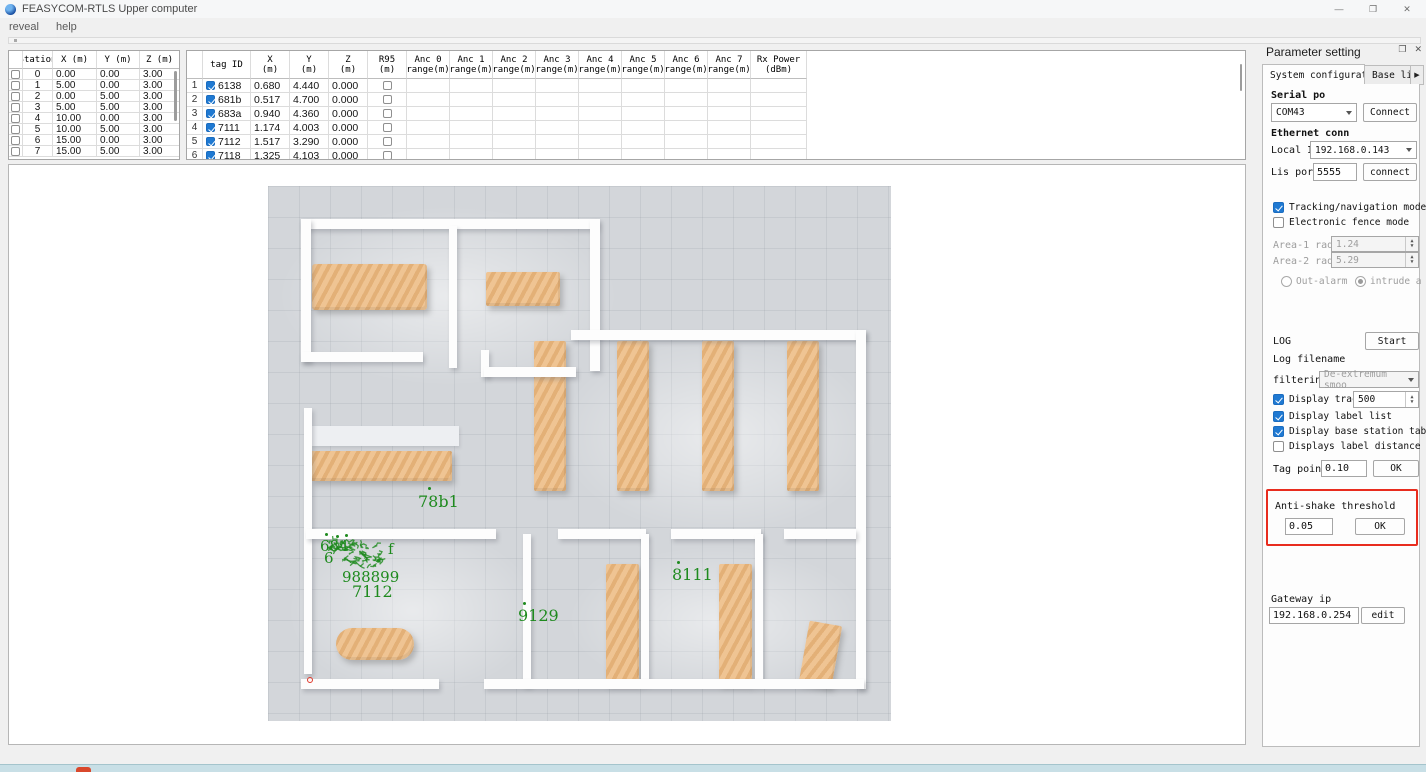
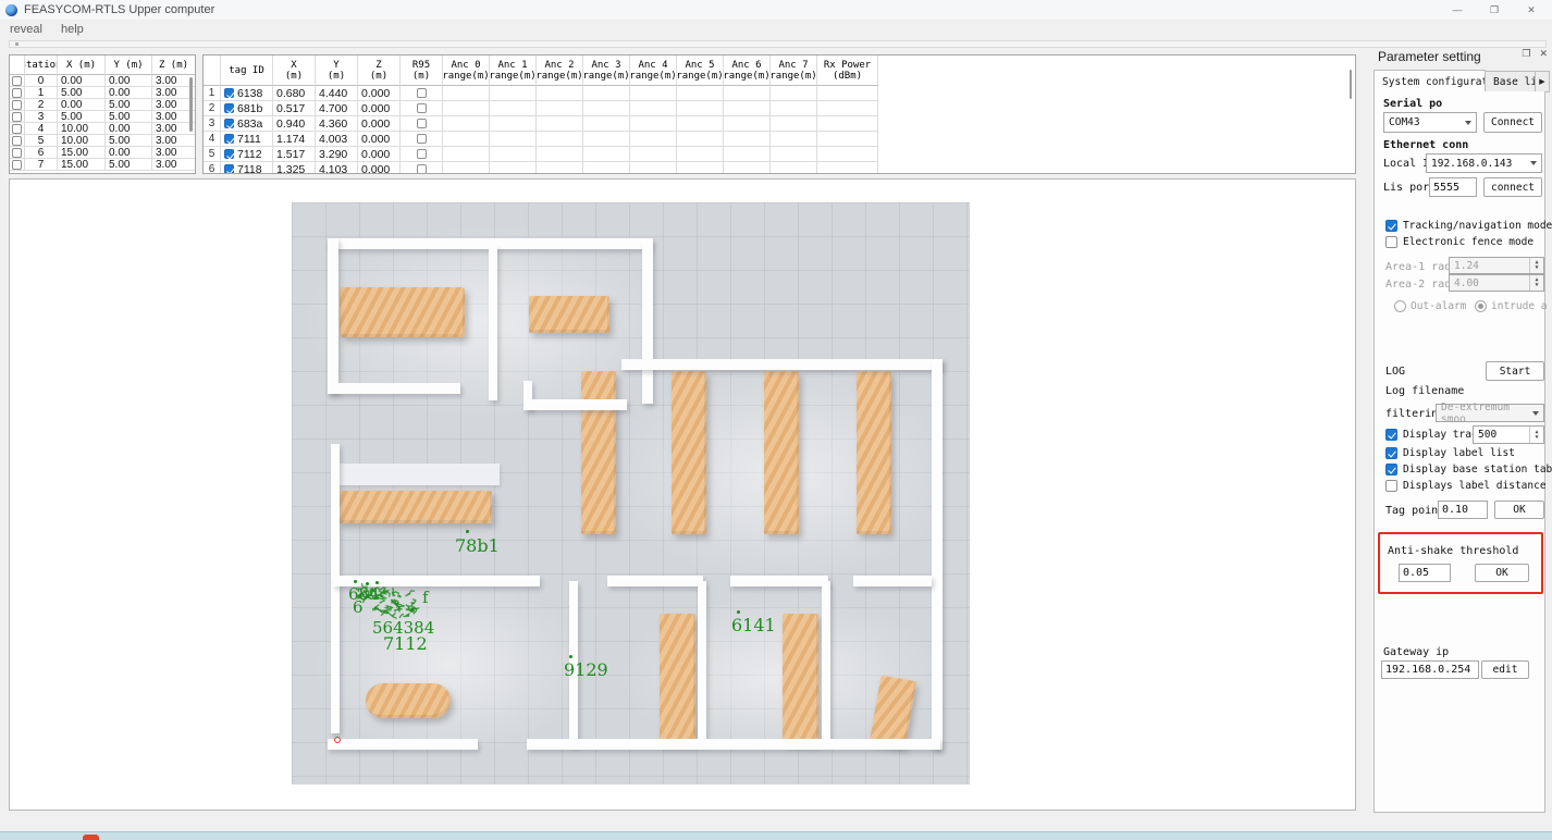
  FEASYCOM-RTLS Upper computer
  —
  ❐
  ✕
  reveal
  help
  tatio
  X (m)
  Y (m)
  Z (m)
  0
  0.00
  0.00
  3.00
  1
  5.00
  0.00
  3.00
  2
  0.00
  5.00
  3.00
  3
  5.00
  5.00
  3.00
  4
  10.00
  0.00
  3.00
  5
  10.00
  5.00
  3.00
  6
  15.00
  0.00
  3.00
  7
  15.00
  5.00
  3.00
  tag ID
  X
  (m)
  Y
  (m)
  Z
  (m)
  R95
  (m)
  Anc 0
  range(m)
  Anc 1
  range(m)
  Anc 2
  range(m)
  Anc 3
  range(m)
  Anc 4
  range(m)
  Anc 5
  range(m)
  Anc 6
  range(m)
  Anc 7
  range(m)
  Rx Power
  (dBm)
  1
  6138
  0.680
  4.440
  0.000
  2
  681b
  0.517
  4.700
  0.000
  3
  683a
  0.940
  4.360
  0.000
  4
  7111
  1.174
  4.003
  0.000
  5
  7112
  1.517
  3.290
  0.000
  6
  7118
  1.325
  4.103
  0.000
  684
  6
  f
- 988899
+ 564384
  78b1
  7112
  9129
- 8111
+ 6141
  Parameter setting
  ❐
  ✕
  System configura
  Base li
  Serial po
  COM43
  Connect
  Ethernet conn
  Local
  192.168.0.143
  Lis por
  5555
  connect
  Tracking/navigation mode
  Electronic fence mode
  1.24
- 5.29
+ 4.00
  Out-alarm
  intrude a
  LOG
  Start
  Log filename
  filteri
  De-extremum smoo
  Display tra
  500
  Display label list
  Display base station tab
  Displays label distance
  Tag poin
  0.10
  OK
  Anti-shake threshold
  0.05
  OK
  Gateway ip
  192.168.0.254
  edit
